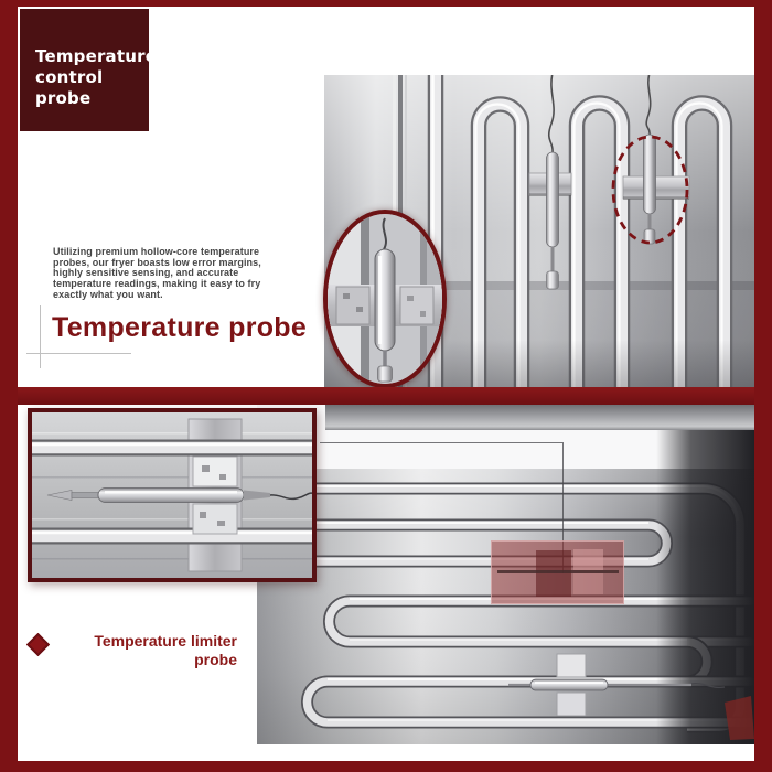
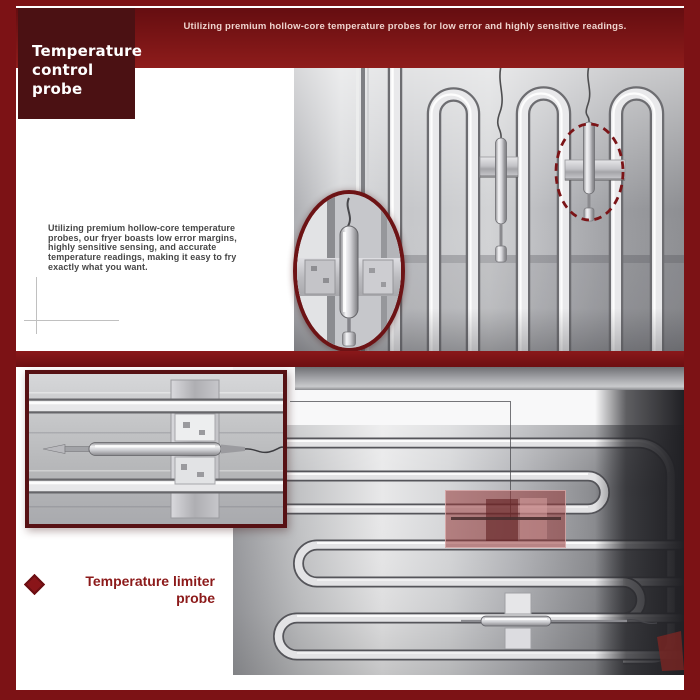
+ Utilizing premium hollow-core temperature probes for low error and highly sensitive readings.
  Temperature
  control
  probe
  Utilizing premium hollow-core temperature
  probes, our fryer boasts low error margins,
  highly sensitive sensing, and accurate
  temperature readings, making it easy to fry
  exactly what you want.
- Temperature probe
  Temperature limiter
  probe
